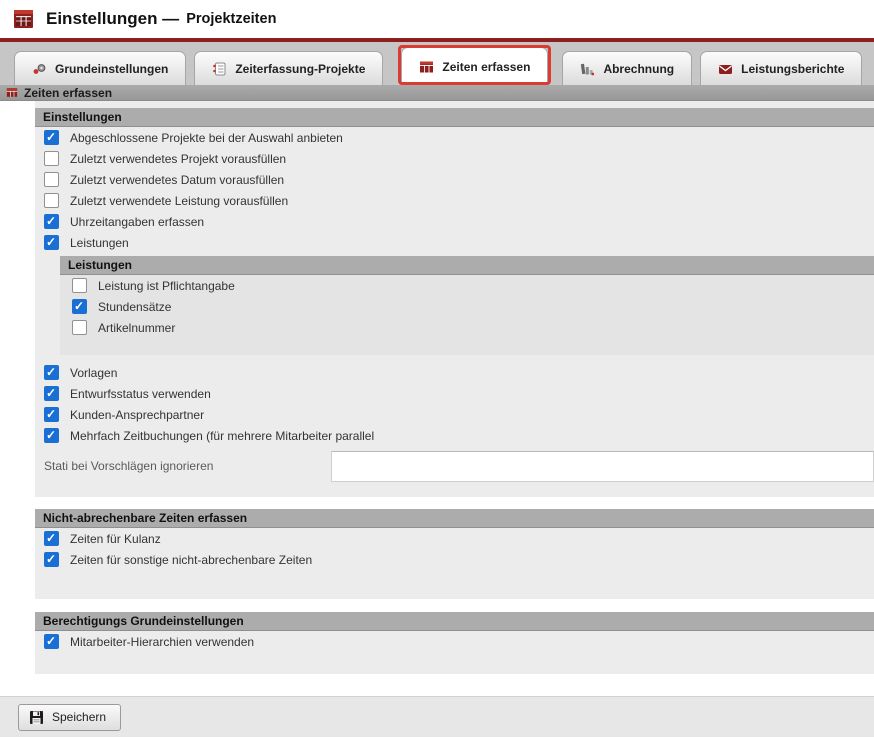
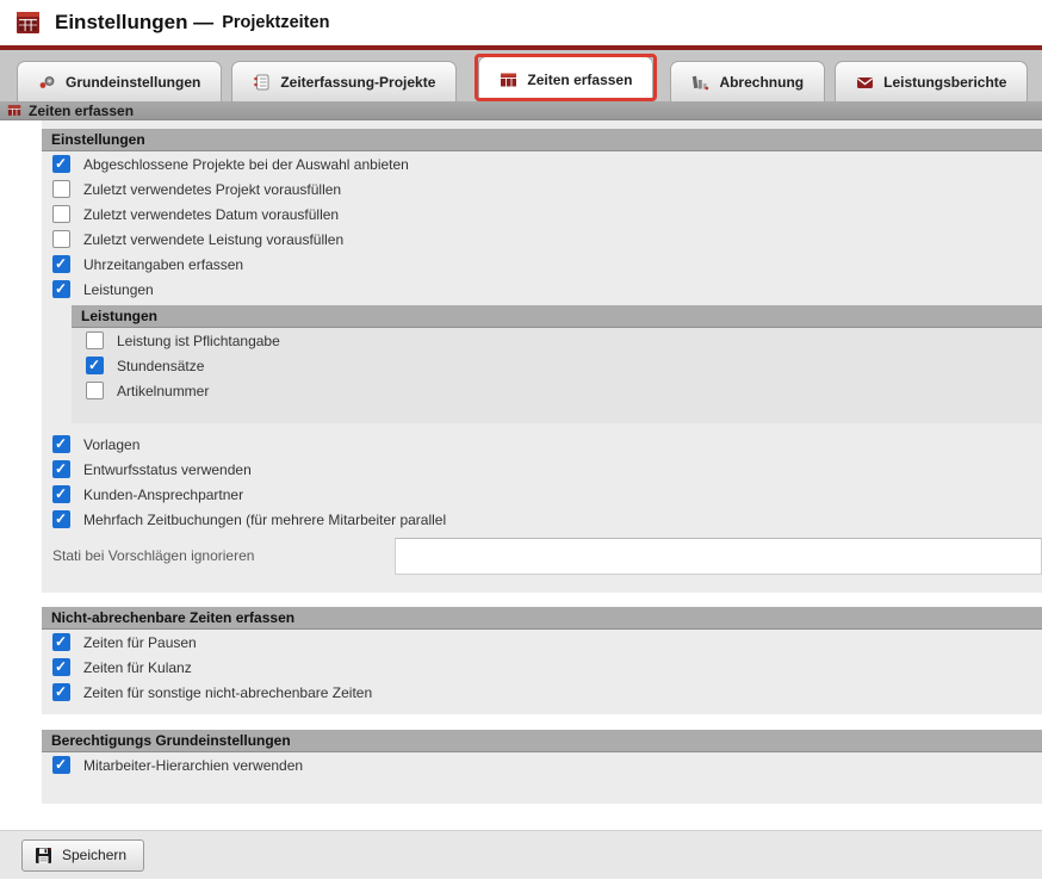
  Einstellungen —
  Projektzeiten
  Grundeinstellungen
  Zeiterfassung-Projekte
  Zeiten erfassen
  Abrechnung
  Leistungsberichte
  Zeiten erfassen
  Einstellungen
  Abgeschlossene Projekte bei der Auswahl anbieten
  Zuletzt verwendetes Projekt vorausfüllen
  Zuletzt verwendetes Datum vorausfüllen
  Zuletzt verwendete Leistung vorausfüllen
  Uhrzeitangaben erfassen
  Leistungen
  Leistungen
  Leistung ist Pflichtangabe
  Stundensätze
  Artikelnummer
  Vorlagen
  Entwurfsstatus verwenden
  Kunden-Ansprechpartner
  Mehrfach Zeitbuchungen (für mehrere Mitarbeiter parallel
  Stati bei Vorschlägen ignorieren
  Nicht-abrechenbare Zeiten erfassen
+ Zeiten für Pausen
  Zeiten für Kulanz
  Zeiten für sonstige nicht-abrechenbare Zeiten
  Berechtigungs Grundeinstellungen
  Mitarbeiter-Hierarchien verwenden
  Speichern
